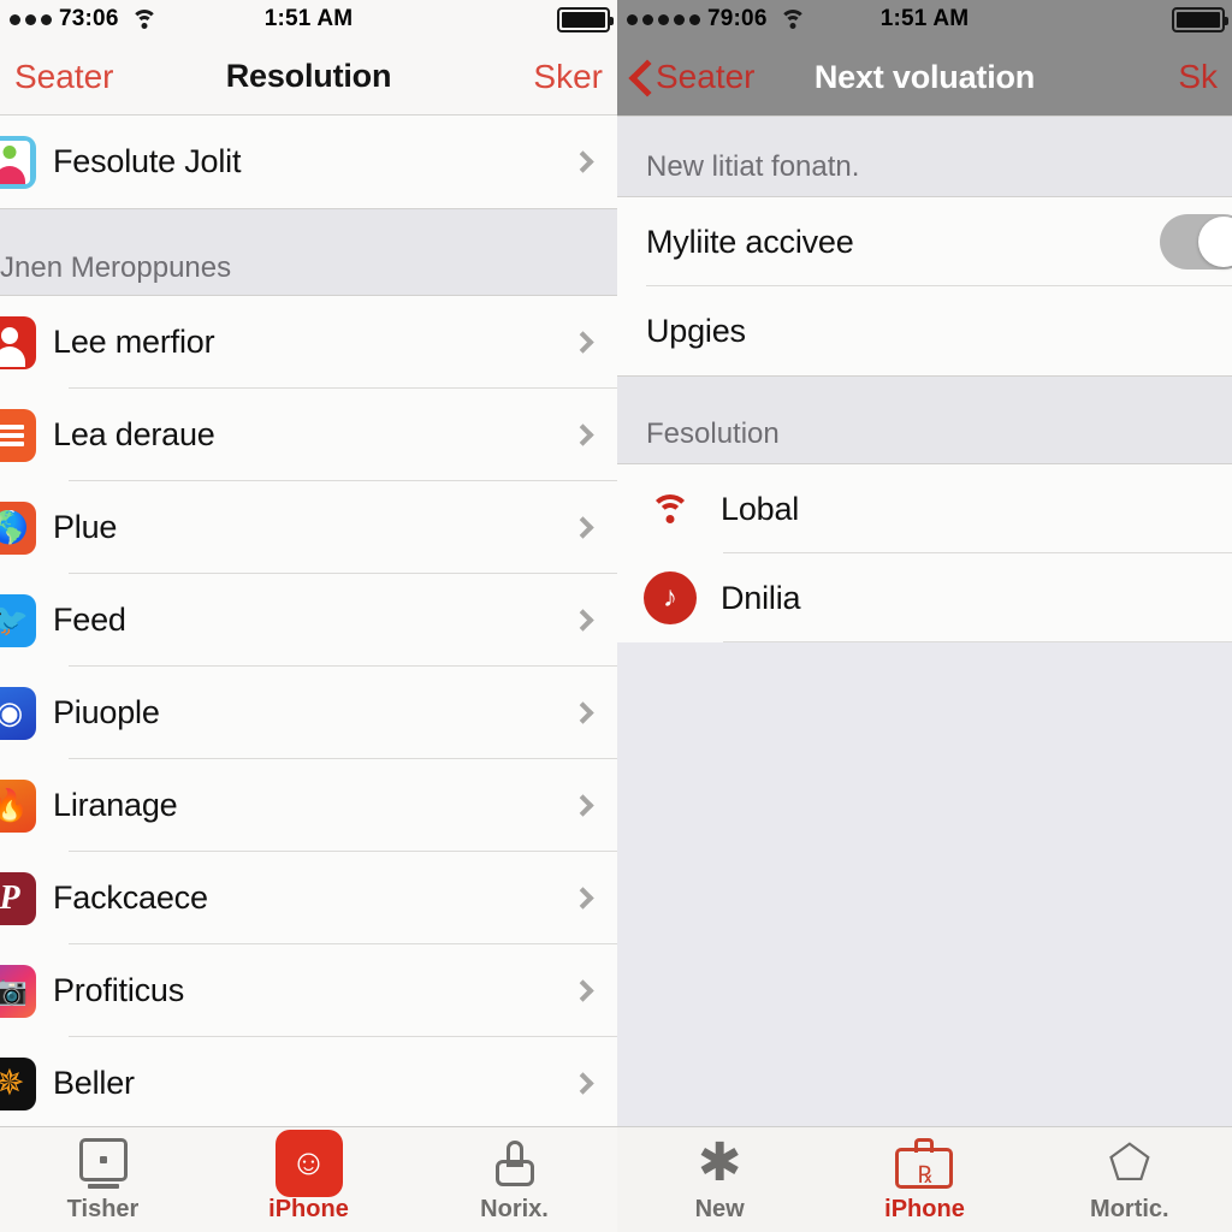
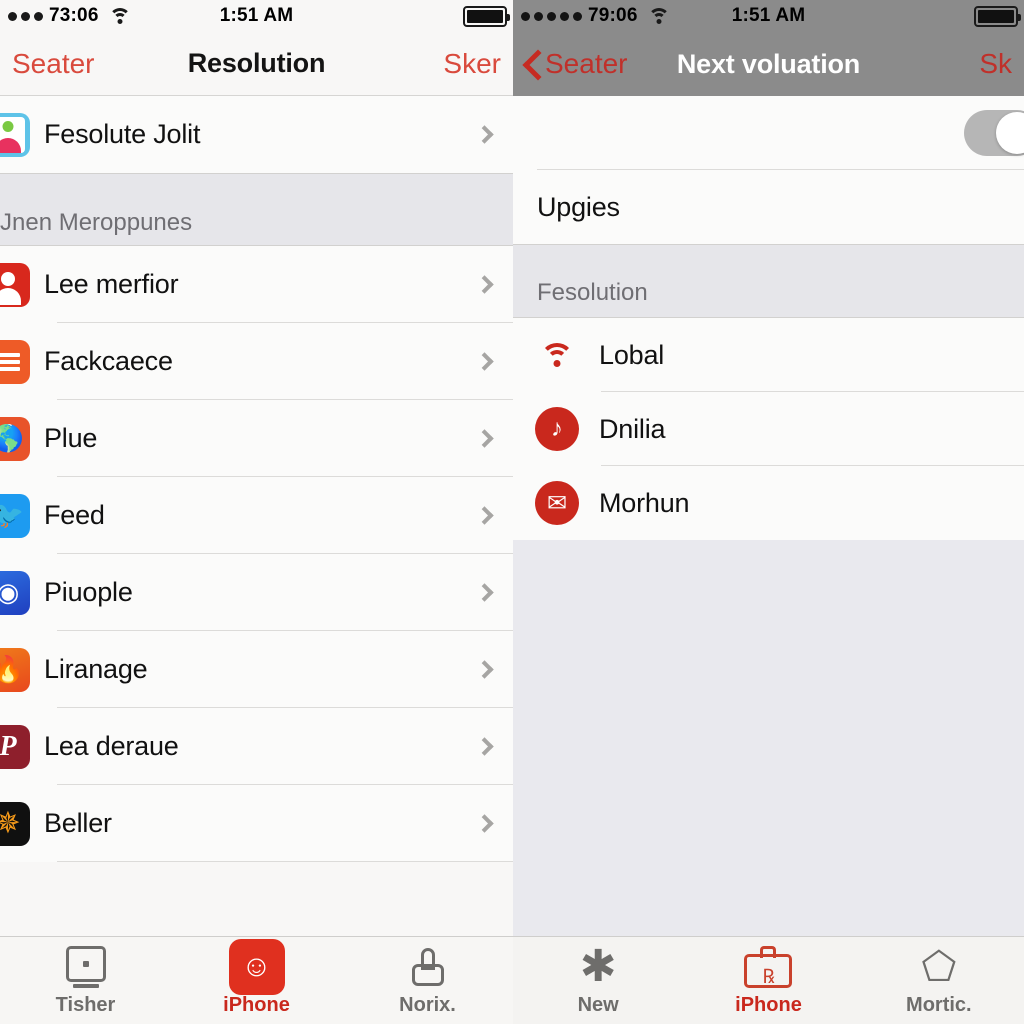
  73:06
  1:51 AM
  Seater
  Resolution
  Sker
  Fesolute Jolit
  Jnen Meroppunes
  Lee merfior
- Lea deraue
+ Fackcaece
  🌎
  Plue
  🐦
  Feed
  ◉
  Piuople
  🔥
  Liranage
  P
- Fackcaece
+ Lea deraue
- 📷
- Profiticus
  ✵
  Beller
  Tisher
  ☺
  iPhone
  Norix.
  79:06
  1:51 AM
  Seater
  Next voluation
  Sk
- New litiat fonatn.
- Myliite accivee
  Upgies
  Fesolution
  Lobal
  ♪
  Dnilia
+ ✉
+ Morhun
  ✱
  New
  ℞
  iPhone
  ⬠
  Mortic.
